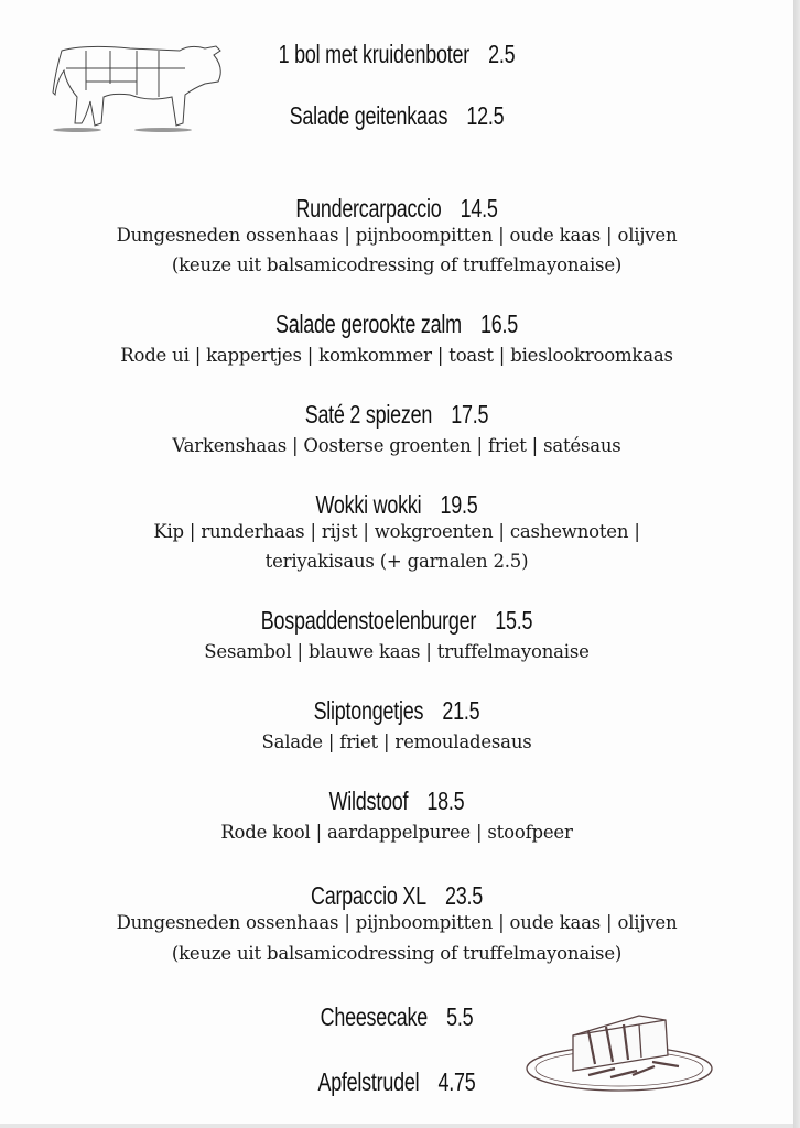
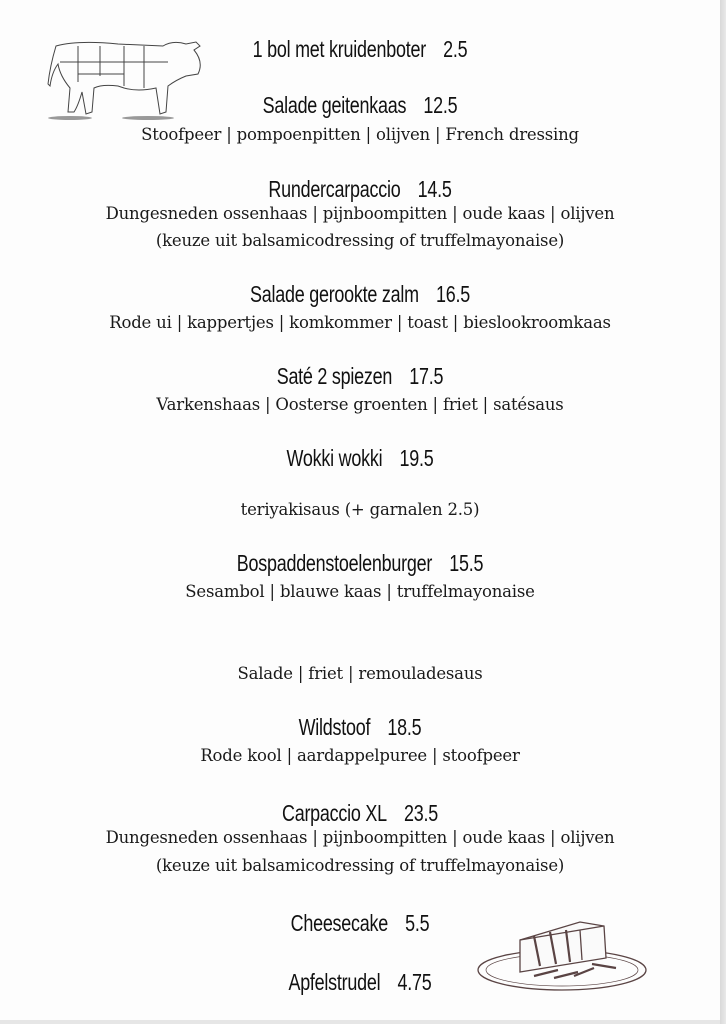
  1 bol met kruidenboter 2.5
  Salade geitenkaas 12.5
+ Stoofpeer | pompoenpitten | olijven | French dressing
  Rundercarpaccio 14.5
  Dungesneden ossenhaas | pijnboompitten | oude kaas | olijven
  (keuze uit balsamicodressing of truffelmayonaise)
  Salade gerookte zalm 16.5
  Rode ui | kappertjes | komkommer | toast | bieslookroomkaas
  Saté 2 spiezen 17.5
  Varkenshaas | Oosterse groenten | friet | satésaus
  Wokki wokki 19.5
- Kip | runderhaas | rijst | wokgroenten | cashewnoten |
  teriyakisaus (+ garnalen 2.5)
  Bospaddenstoelenburger 15.5
  Sesambol | blauwe kaas | truffelmayonaise
- Sliptongetjes 21.5
  Salade | friet | remouladesaus
  Wildstoof 18.5
  Rode kool | aardappelpuree | stoofpeer
  Carpaccio XL 23.5
  Dungesneden ossenhaas | pijnboompitten | oude kaas | olijven
  (keuze uit balsamicodressing of truffelmayonaise)
  Cheesecake 5.5
  Apfelstrudel 4.75
